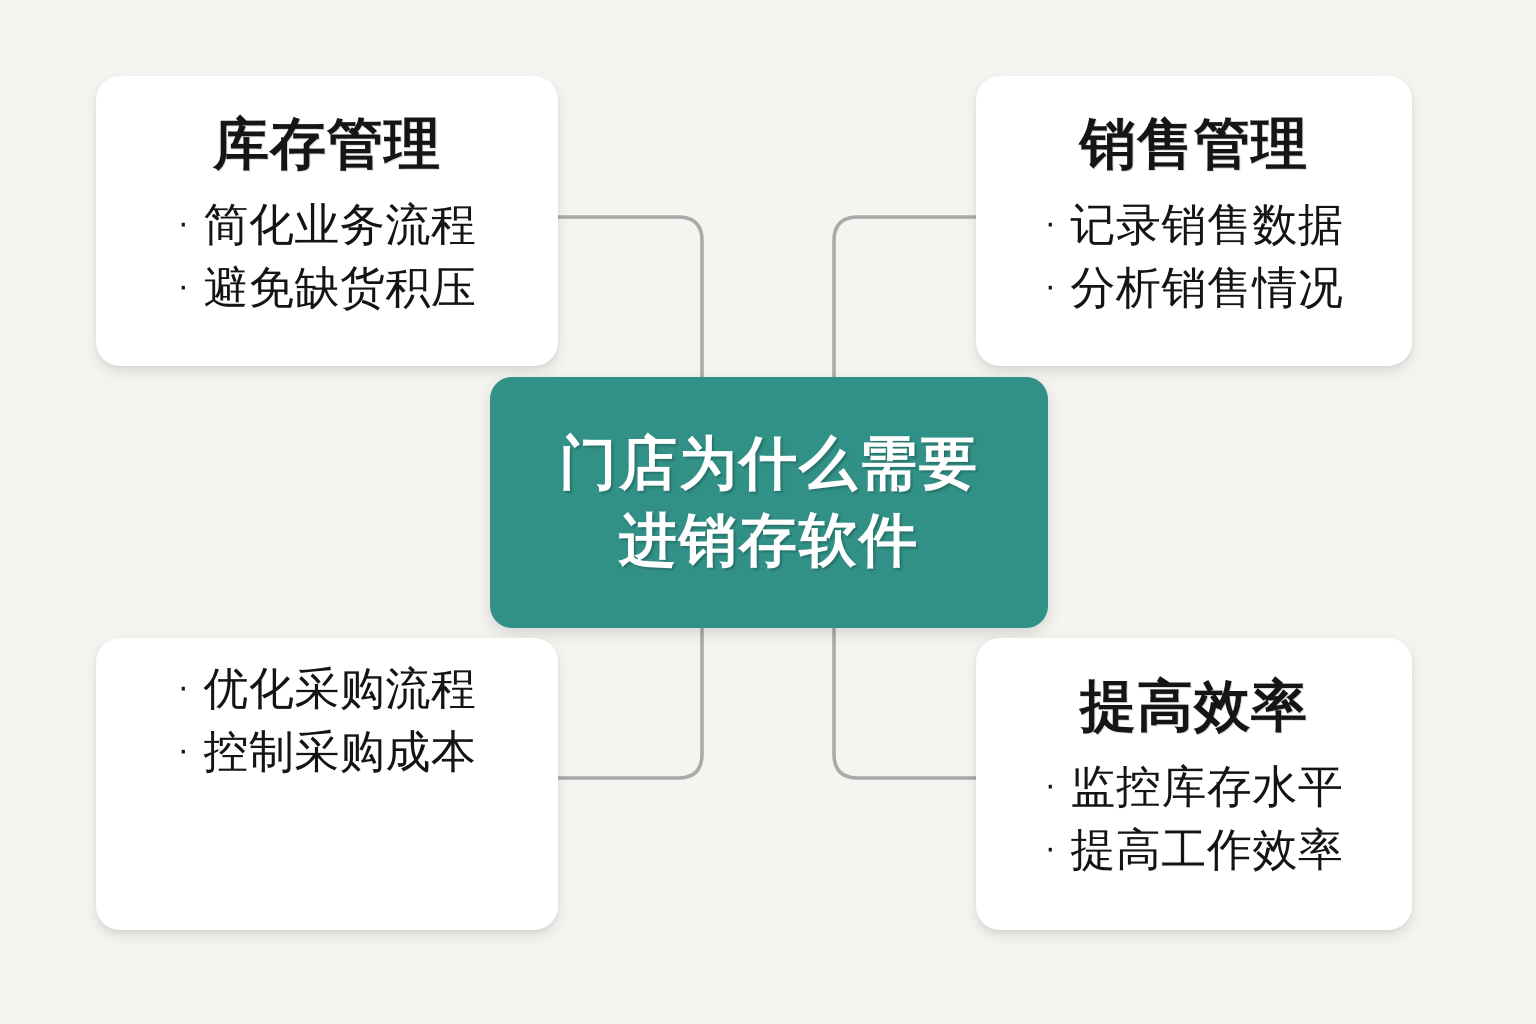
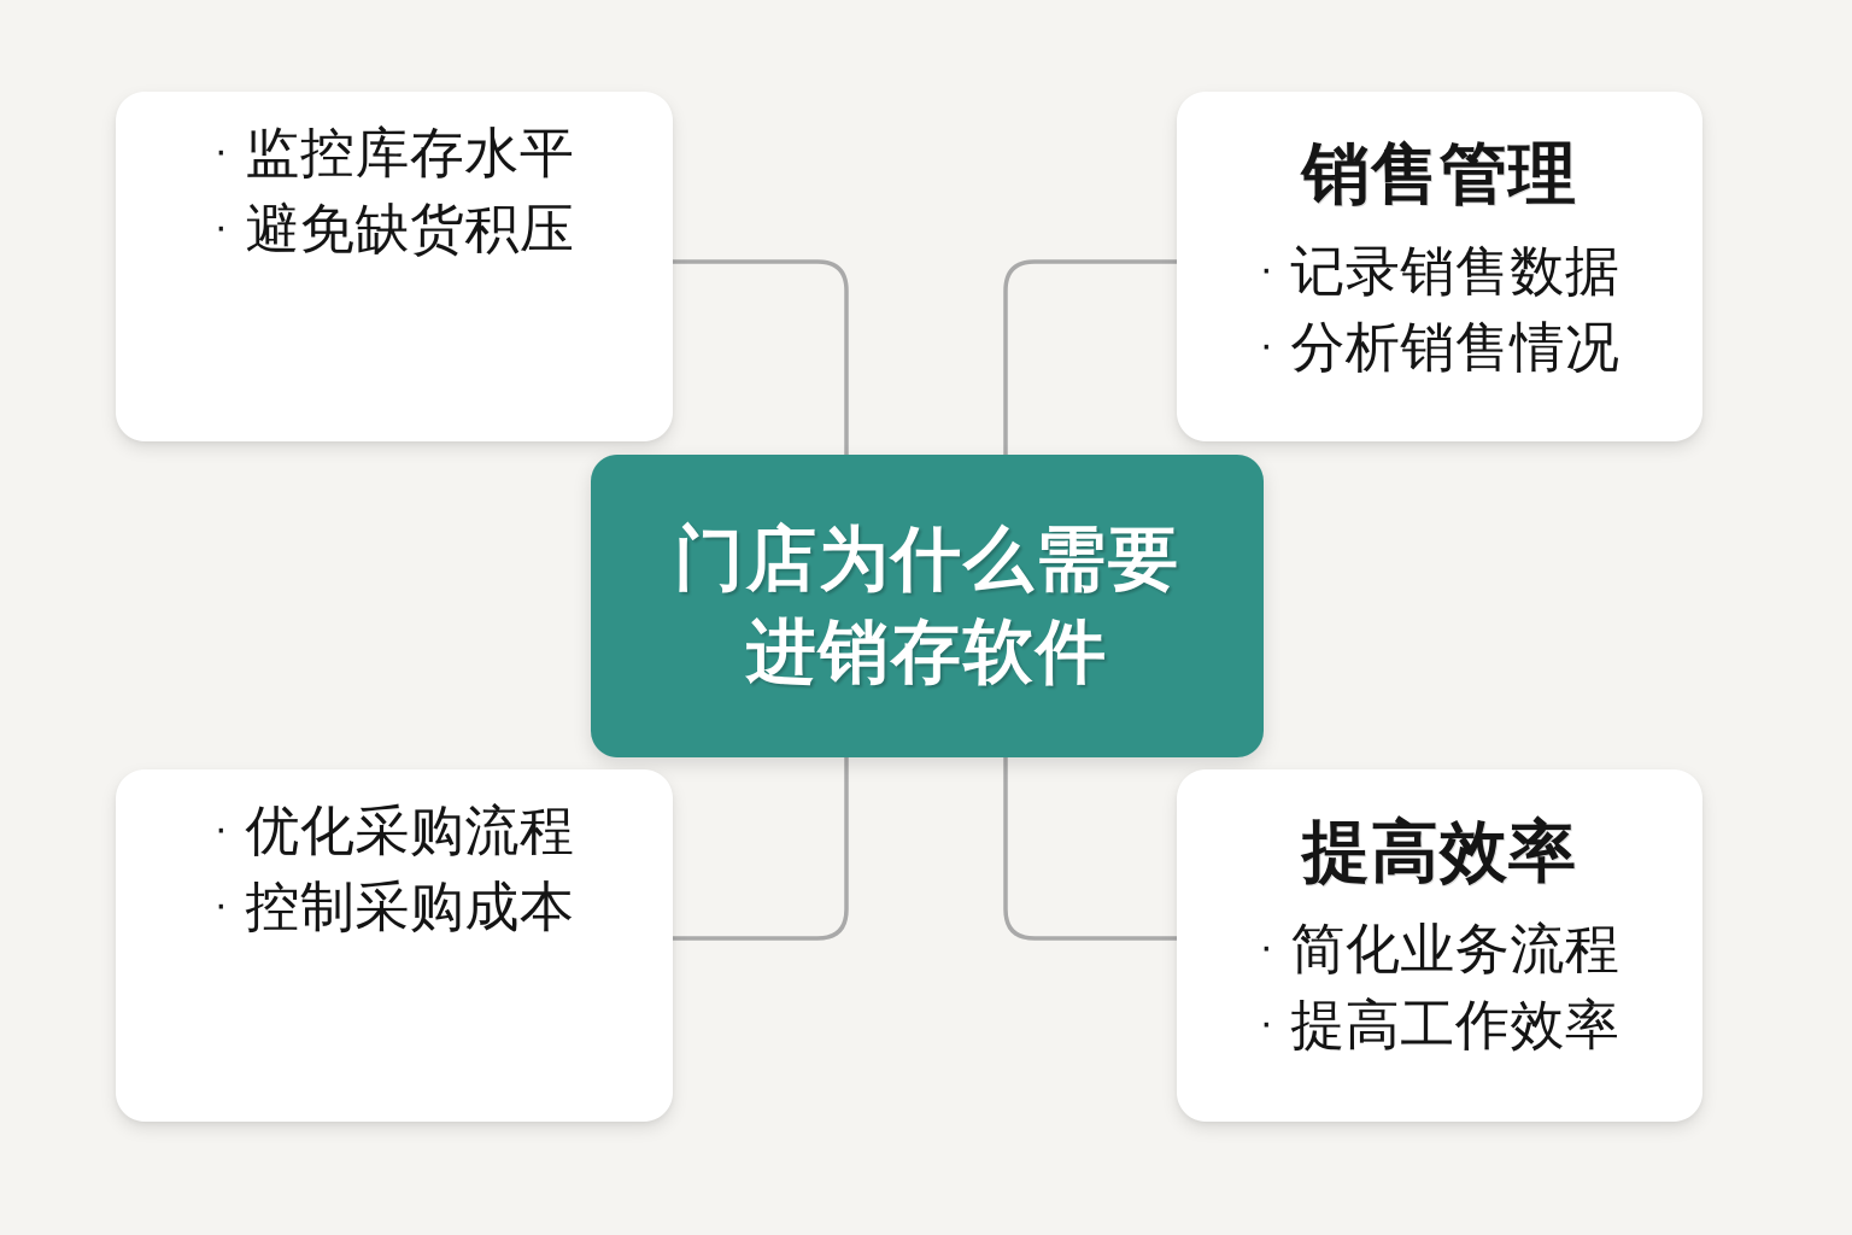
- 库存管理
  ·
- 简化业务流程
+ 监控库存水平
  ·
  避免缺货积压
  销售管理
  ·
  记录销售数据
  ·
  分析销售情况
  门店为什么需要
  进销存软件
  ·
  优化采购流程
  ·
  控制采购成本
  提高效率
  ·
- 监控库存水平
+ 简化业务流程
  ·
  提高工作效率
